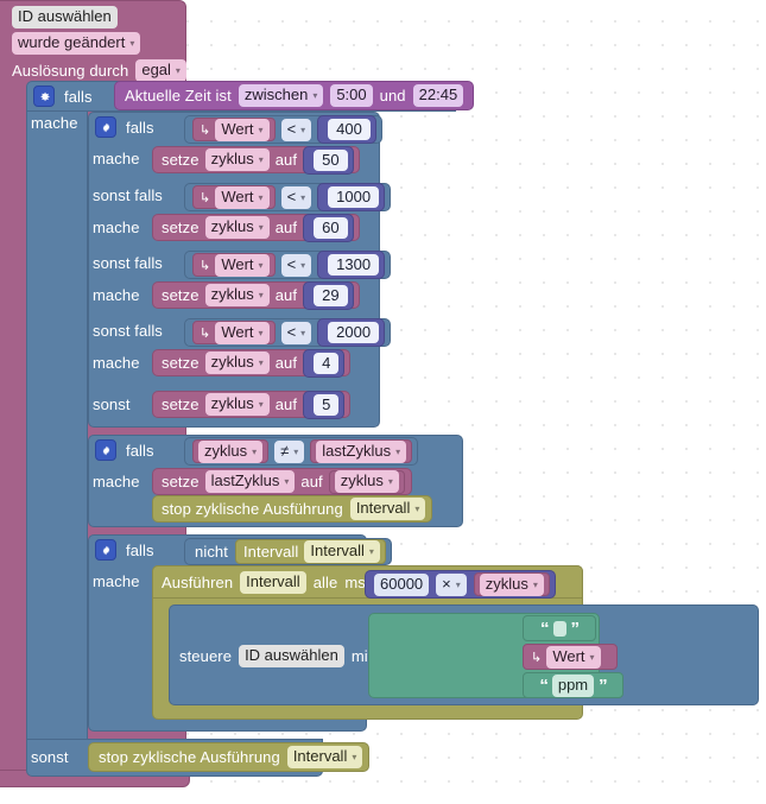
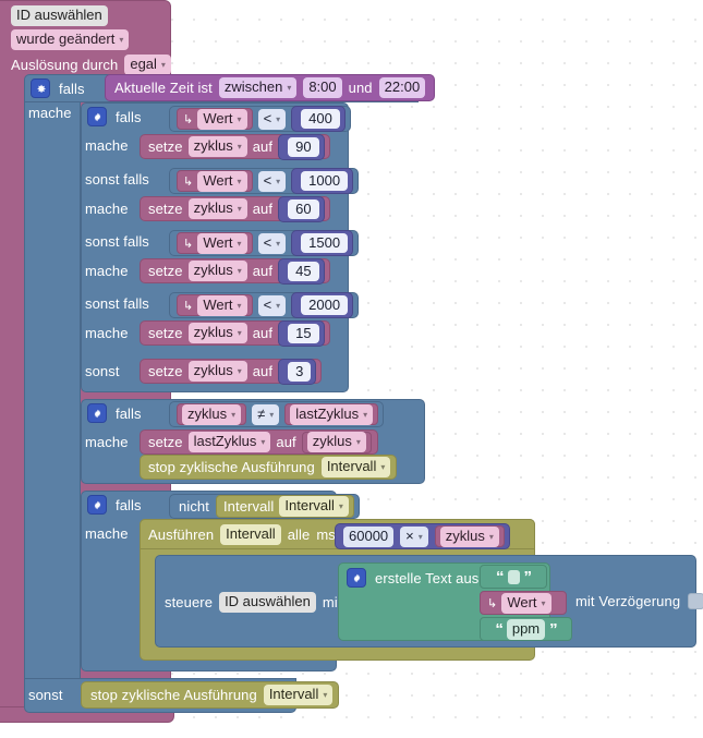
  ID auswählen
  wurde geändert
  ▾
  Auslösung durch
  egal
  ▾
  falls
  Aktuelle Zeit ist
  zwischen
  ▾
- 5:00
+ 8:00
  und
- 22:45
+ 22:00
  mache
  sonst
  falls
  ↳
  Wert
  ▾
  <
  ▾
  400
  mache
  setze
  zyklus
  ▾
  auf
- 50
+ 90
  sonst falls
  ↳
  Wert
  ▾
  <
  ▾
  1000
  mache
  setze
  zyklus
  ▾
  auf
  60
  sonst falls
  ↳
  Wert
  ▾
  <
  ▾
- 1300
+ 1500
  mache
  setze
  zyklus
  ▾
  auf
- 29
+ 45
  sonst falls
  ↳
  Wert
  ▾
  <
  ▾
  2000
  mache
  setze
  zyklus
  ▾
  auf
- 4
+ 15
  sonst
  setze
  zyklus
  ▾
  auf
- 5
+ 3
  falls
  zyklus
  ▾
  ≠
  ▾
  lastZyklus
  ▾
  mache
  setze
  lastZyklus
  ▾
  auf
  zyklus
  ▾
  stop zyklische Ausführung
  Intervall
  ▾
  falls
  nicht
  Intervall
  Intervall
  ▾
  mache
  Ausführen
  Intervall
  alle
  ms
  60000
  ×
  ▾
  zyklus
  ▾
  steuere
  ID auswählen
+ mit Verzögerung
+ erstelle Text aus
  “
  ”
  ↳
  Wert
  ▾
  “
  ppm
  ”
  stop zyklische Ausführung
  Intervall
  ▾
